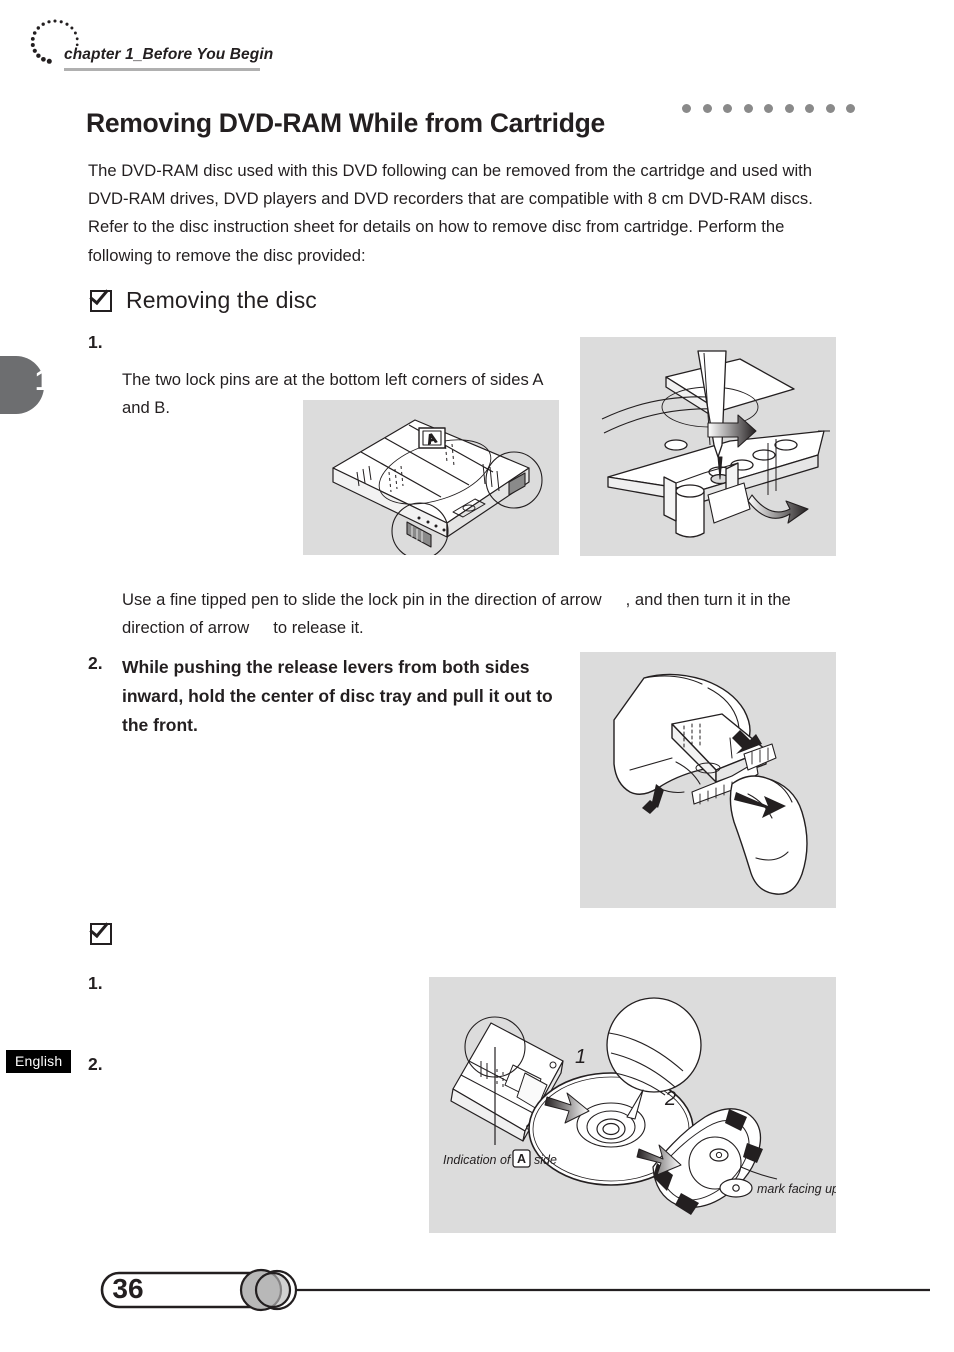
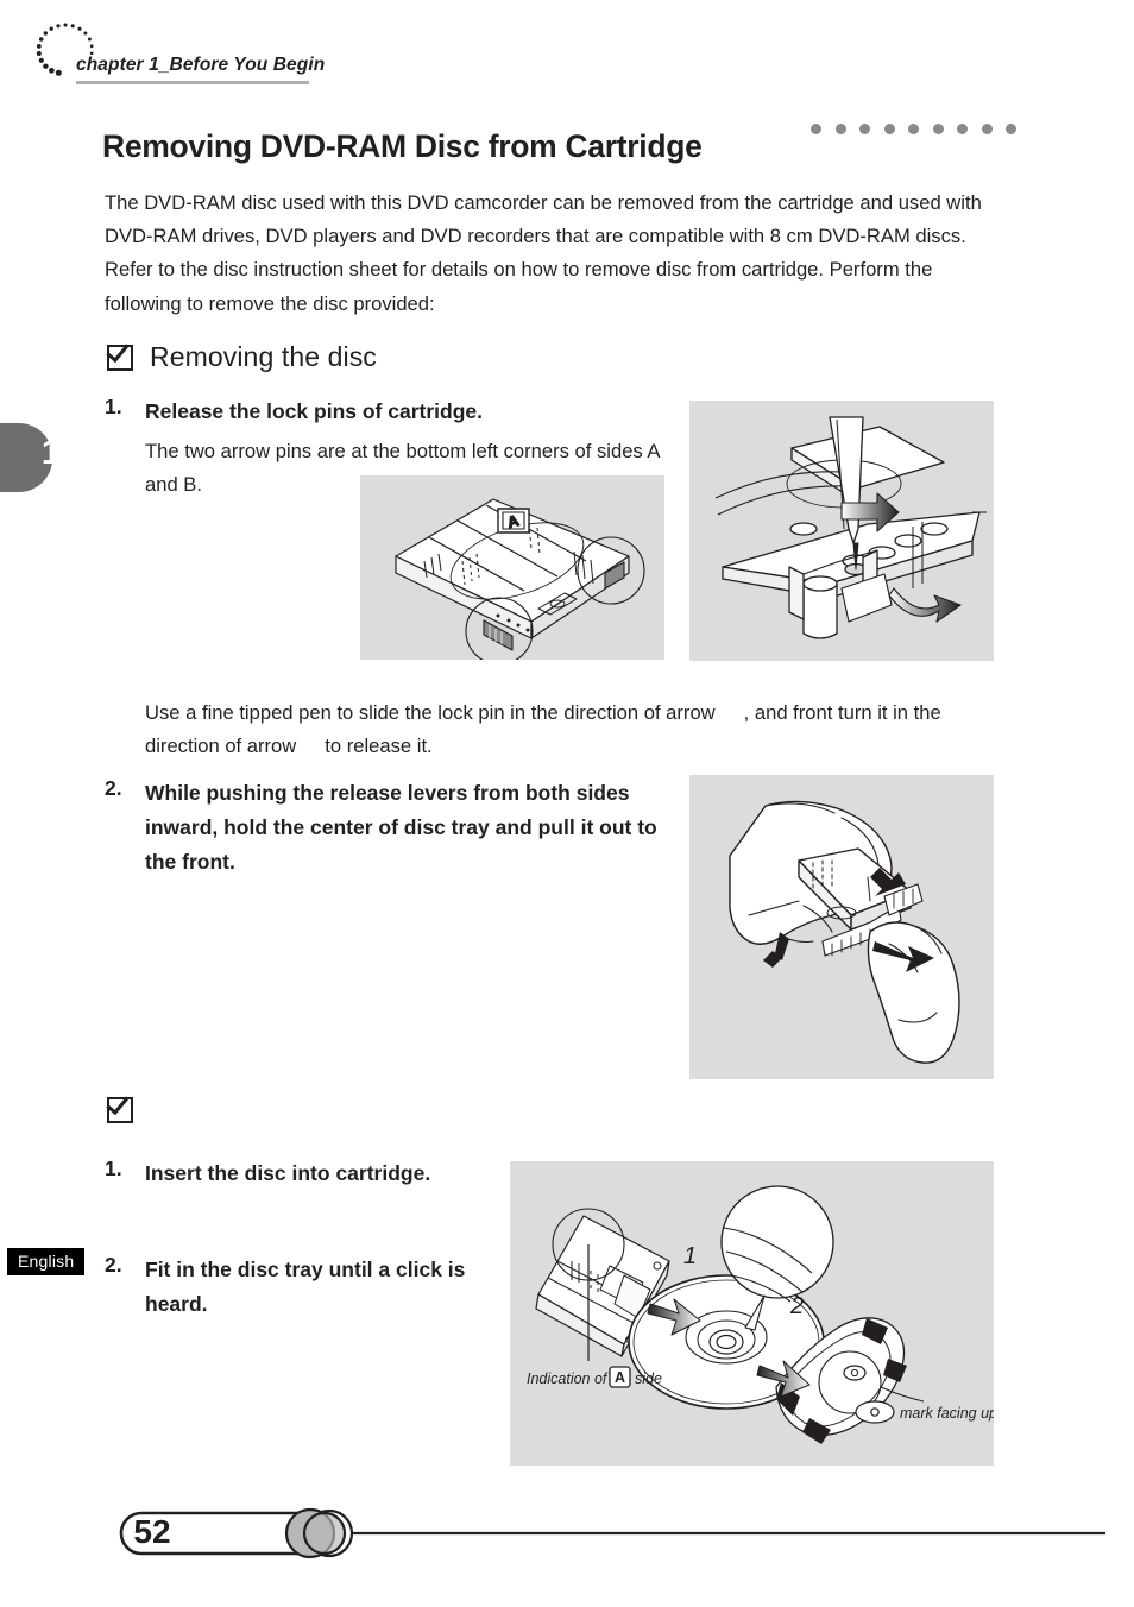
  chapter 1_Before You Begin
  1
  English
- Removing DVD-RAM While from Cartridge
+ Removing DVD-RAM Disc from Cartridge
- The DVD-RAM disc used with this DVD following can be removed from the cartridge and used with DVD-RAM drives, DVD players and DVD recorders that are compatible with 8 cm DVD-RAM discs. Refer to the disc instruction sheet for details on how to remove disc from cartridge. Perform the following to remove the disc provided:
+ The DVD-RAM disc used with this DVD camcorder can be removed from the cartridge and used with DVD-RAM drives, DVD players and DVD recorders that are compatible with 8 cm DVD-RAM discs. Refer to the disc instruction sheet for details on how to remove disc from cartridge. Perform the following to remove the disc provided:
  Removing the disc
  1.
+ Release the lock pins of cartridge.
- The two lock pins are at the bottom left corners of sides A and B.
+ The two arrow pins are at the bottom left corners of sides A and B.
- Use a fine tipped pen to slide the lock pin in the direction of arrow , and then turn it in the direction of arrow to release it.
+ Use a fine tipped pen to slide the lock pin in the direction of arrow , and front turn it in the direction of arrow to release it.
  2.
  While pushing the release levers from both sides inward, hold the center of disc tray and pull it out to the front.
  1.
+ Insert the disc into cartridge.
  2.
+ Fit in the disc tray until a click is heard.
  1
  2
  Indication of
  A
  side
  mark facing up
- 36
+ 52
